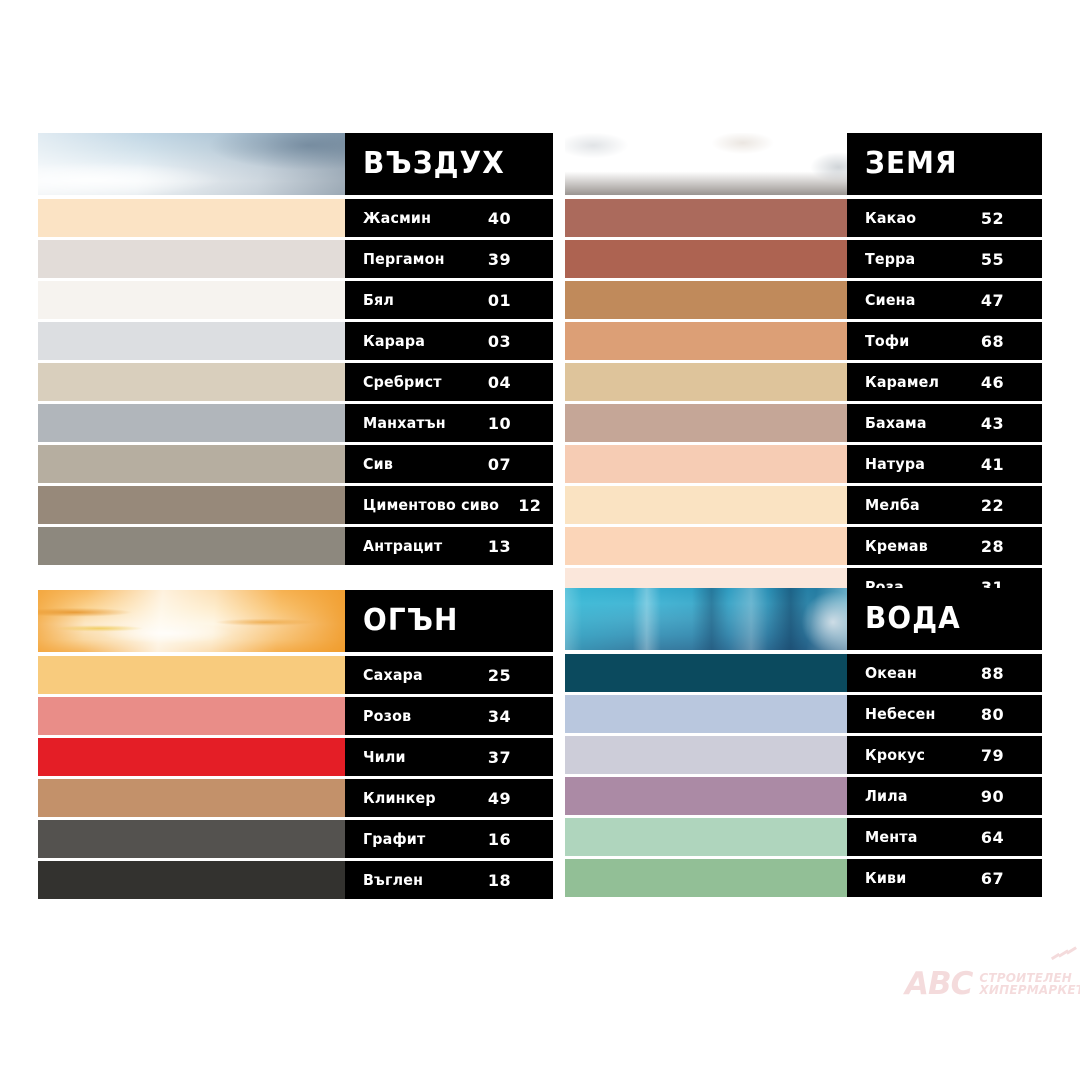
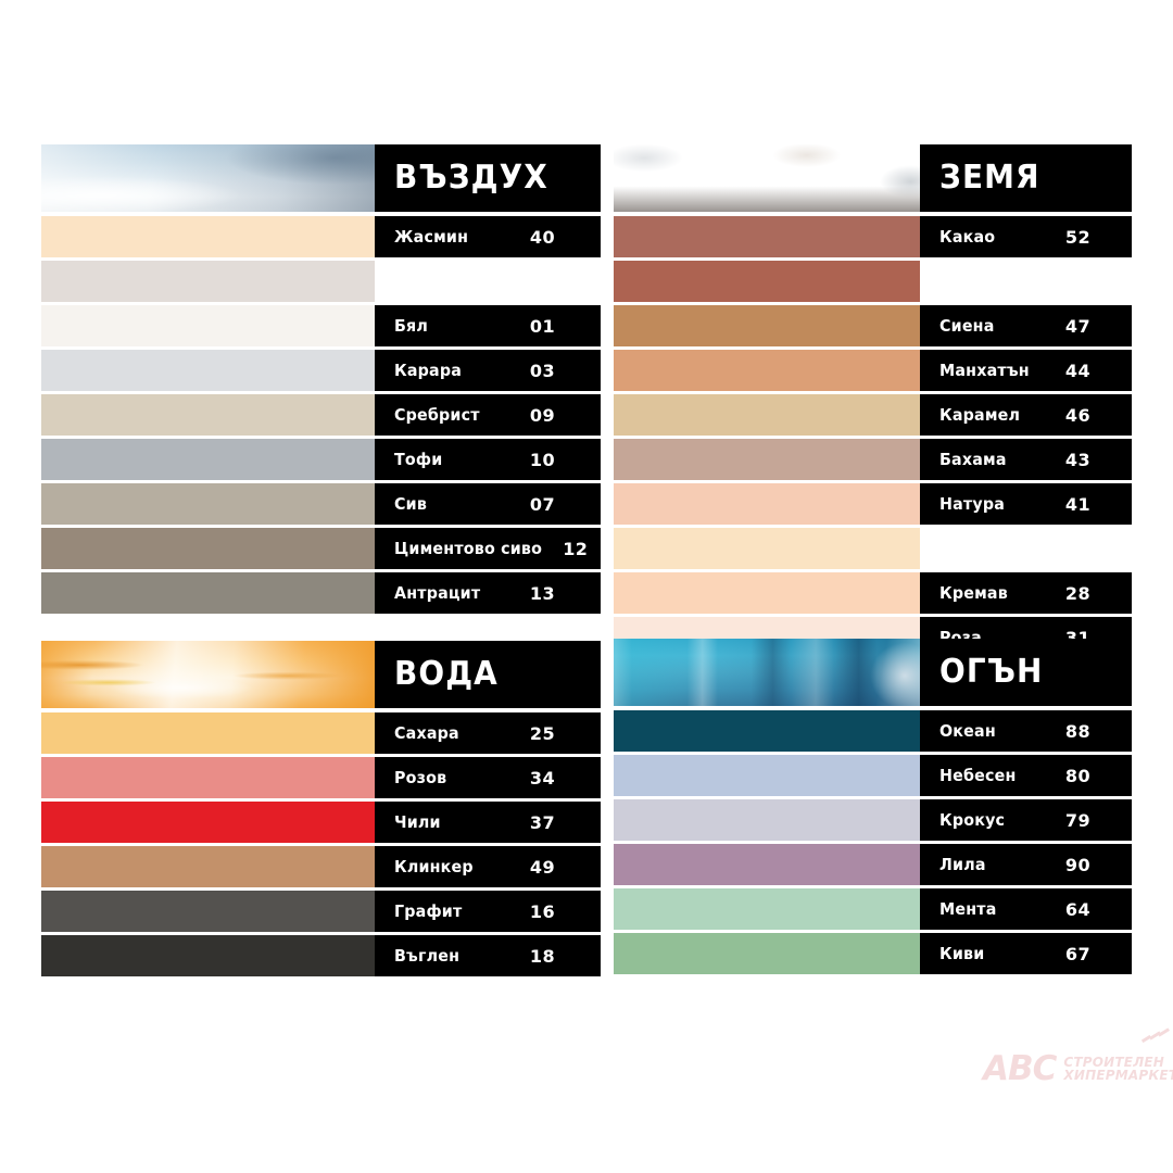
  ВЪЗДУХ
  Жасмин
  40
- Пергамон
- 39
  Бял
  01
  Карара
  03
  Сребрист
- 04
+ 09
- Манхатън
+ Тофи
  10
  Сив
  07
  Циментово сиво
  12
  Антрацит
  13
  ЗЕМЯ
  Какао
  52
- Терра
- 55
  Сиена
  47
- Тофи
+ Манхатън
- 68
+ 44
  Карамел
  46
  Бахама
  43
  Натура
  41
- Мелба
- 22
  Кремав
  28
  Роза
  31
- ОГЪН
+ ВОДА
  Сахара
  25
  Розов
  34
  Чили
  37
  Клинкер
  49
  Графит
  16
  Въглен
  18
- ВОДА
+ ОГЪН
  Океан
  88
  Небесен
  80
  Крокус
  79
  Лила
  90
  Мента
  64
  Киви
  67
  ABC
  СТРОИТЕЛЕН
  ХИПЕРМАРКЕ
